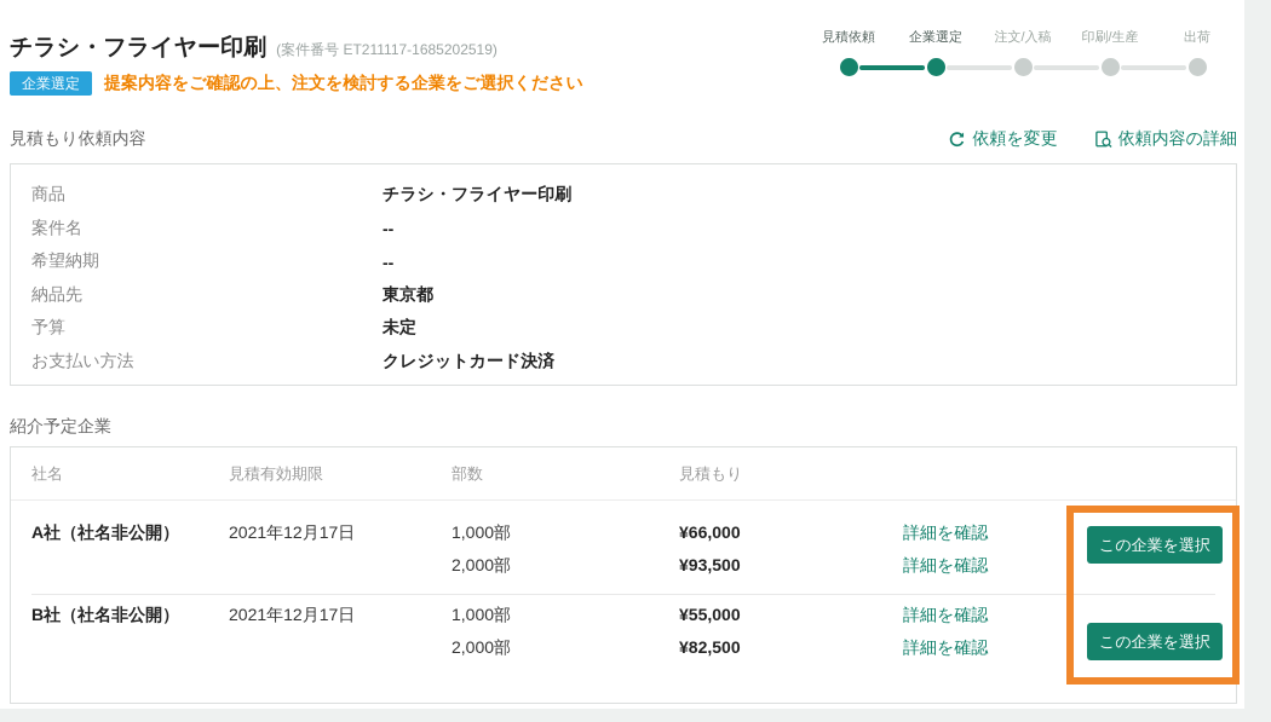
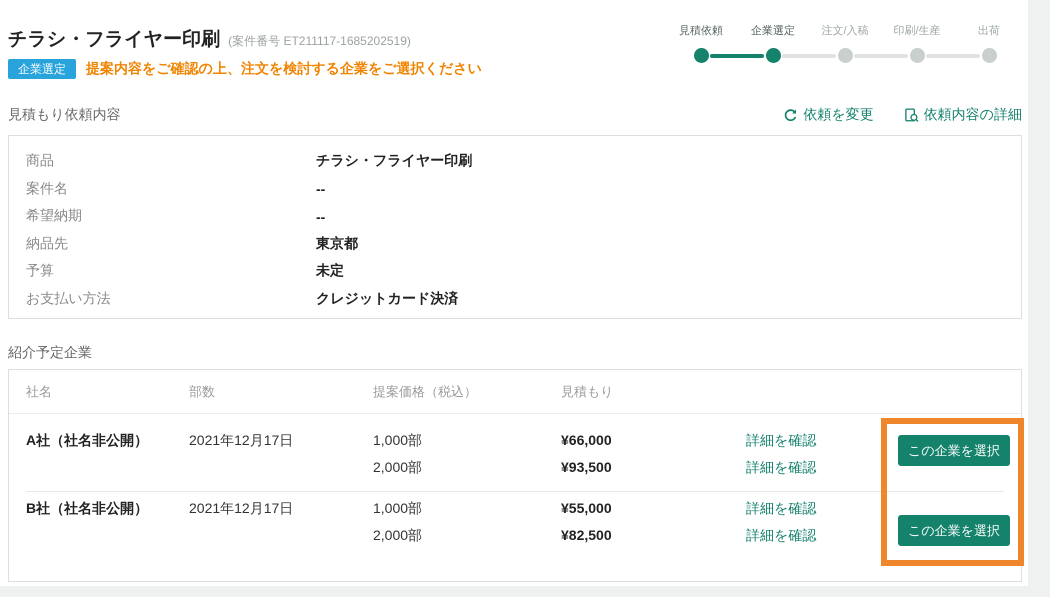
  チラシ・フライヤー印刷
  (案件番号 ET211117-1685202519)
  企業選定
  提案内容をご確認の上、注文を検討する企業をご選択ください
  見積依頼
  企業選定
  注文/入稿
  印刷/生産
  出荷
  見積もり依頼内容
  依頼を変更
  依頼内容の詳細
  商品
  チラシ・フライヤー印刷
  案件名
  --
  希望納期
  --
  納品先
  東京都
  予算
  未定
  お支払い方法
  クレジットカード決済
  紹介予定企業
  社名
- 見積有効期限
  部数
+ 提案価格（税込）
  見積もり
  A社（社名非公開）
  2021年12月17日
  1,000部
  2,000部
  ¥66,000
  ¥93,500
  詳細を確認
  詳細を確認
  B社（社名非公開）
  2021年12月17日
  1,000部
  2,000部
  ¥55,000
  ¥82,500
  詳細を確認
  詳細を確認
  この企業を選択
  この企業を選択
